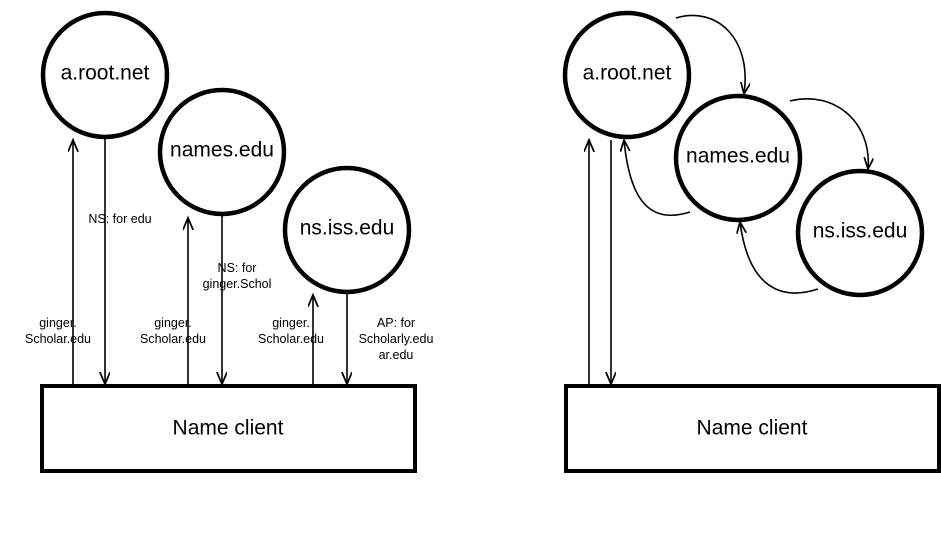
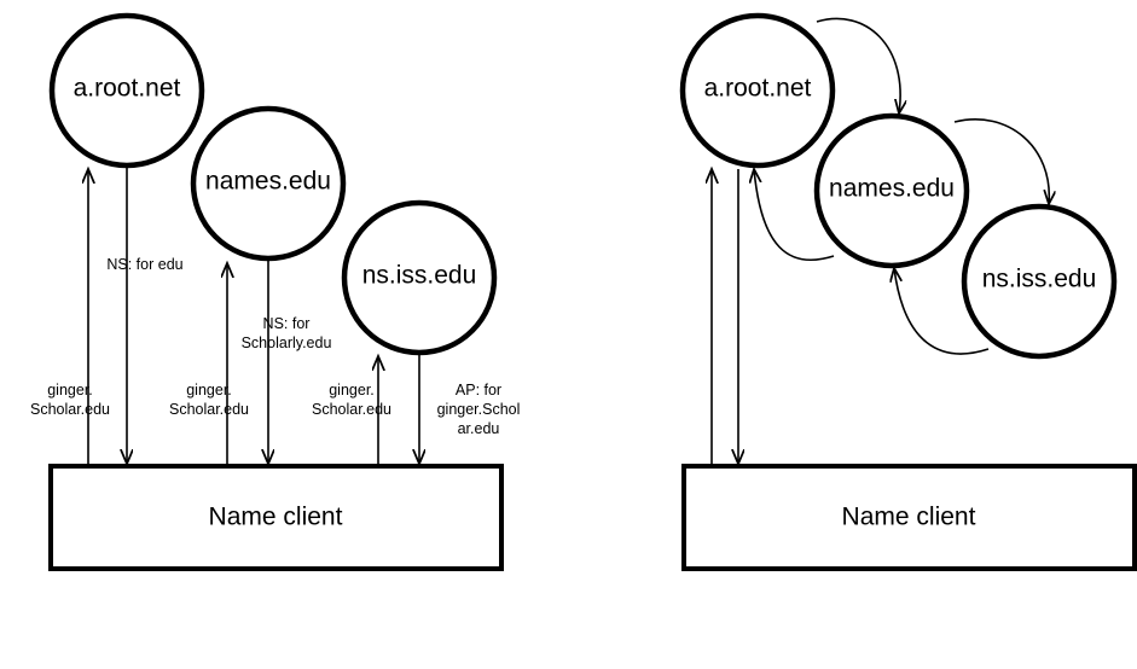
  a.root.net
  names.edu
  ns.iss.edu
  Name client
  NS: for edu
  NS: for
- ginger.Schol
+ Scholarly.edu
  ginger.
  Scholar.edu
  ginger.
  Scholar.edu
  ginger.
  Scholar.edu
  AP: for
- Scholarly.edu
+ ginger.Schol
  ar.edu
  a.root.net
  names.edu
  ns.iss.edu
  Name client
